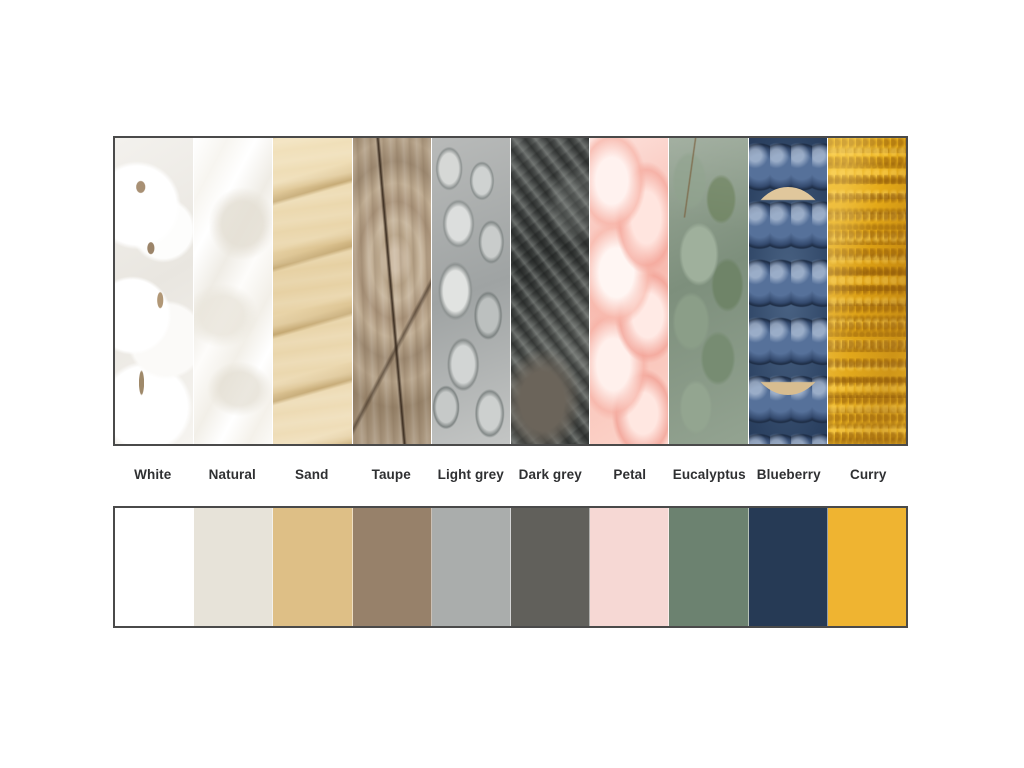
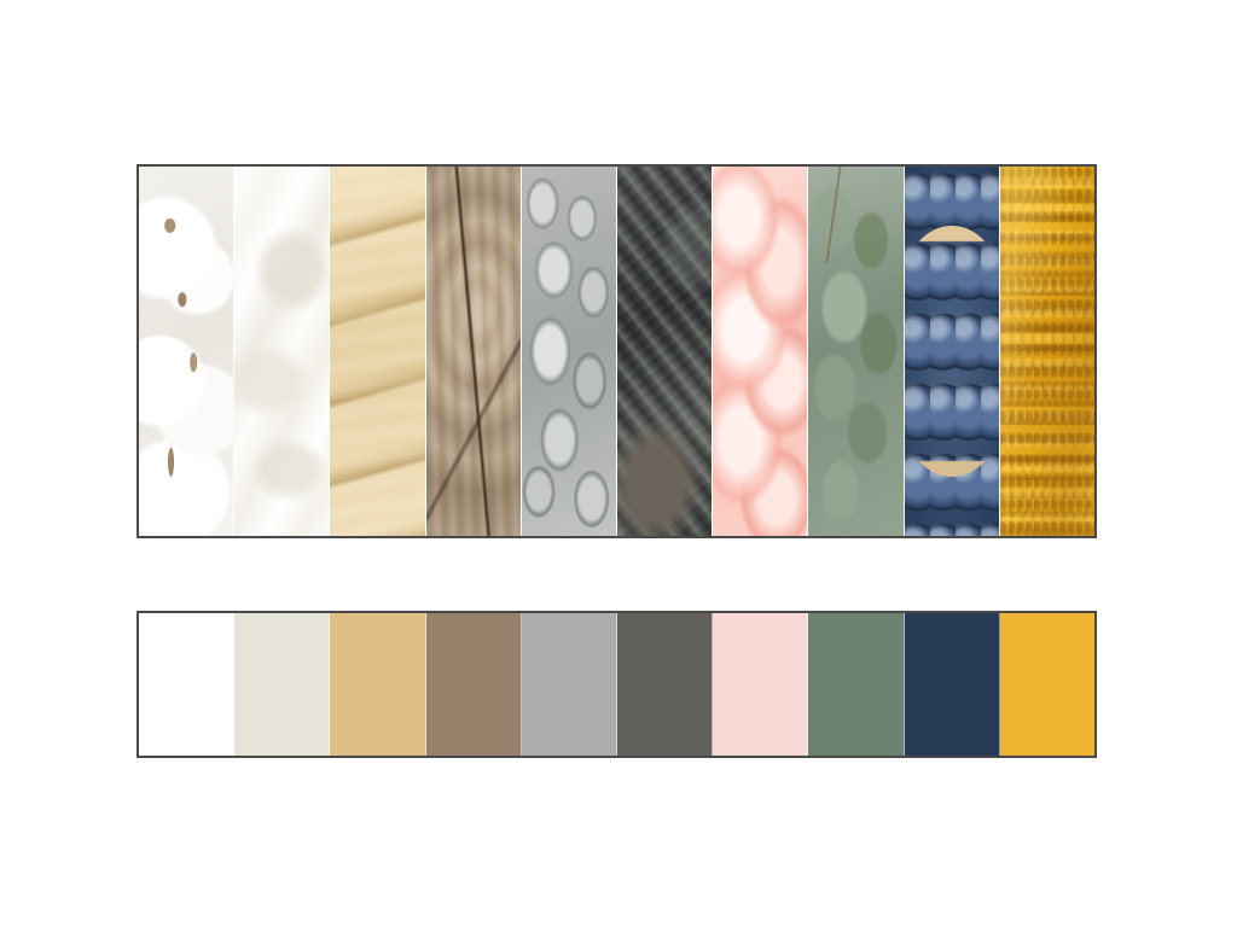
- White
- Natural
- Sand
- Taupe
- Light grey
- Dark grey
- Petal
- Eucalyptus
- Blueberry
- Curry
